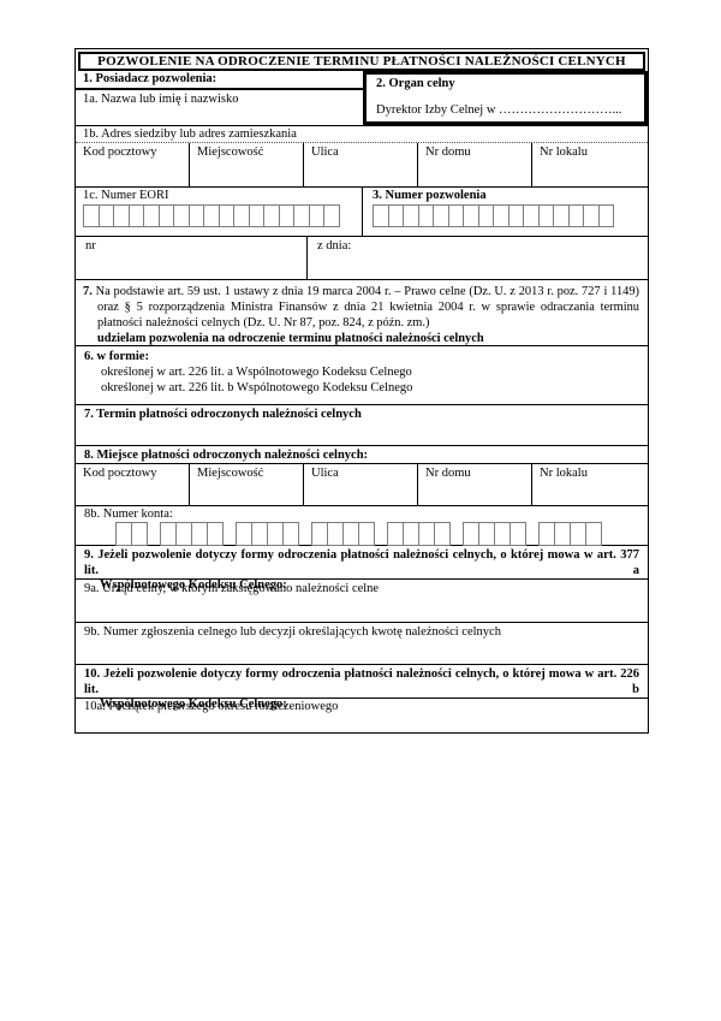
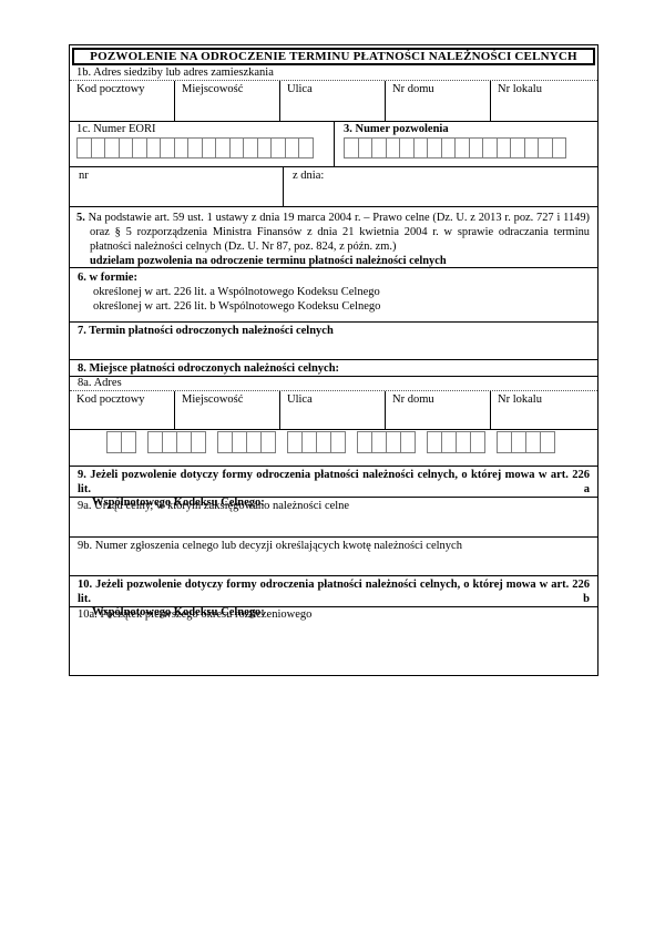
  POZWOLENIE NA ODROCZENIE TERMINU PŁATNOŚCI NALEŻNOŚCI CELNYCH
- 1. Posiadacz pozwolenia:
- 1a. Nazwa lub imię i nazwisko
- 2. Organ celny
- Dyrektor Izby Celnej w ………………………...
  1b. Adres siedziby lub adres zamieszkania
  Kod pocztowy
  Miejscowość
  Ulica
  Nr domu
  Nr lokalu
  1c. Numer EORI
  3. Numer pozwolenia
  nr
  z dnia:
- 7. Na podstawie art. 59 ust. 1 ustawy z dnia 19 marca 2004 r. – Prawo celne (Dz. U. z 2013 r. poz. 727 i 1149)
+ 5. Na podstawie art. 59 ust. 1 ustawy z dnia 19 marca 2004 r. – Prawo celne (Dz. U. z 2013 r. poz. 727 i 1149)
  oraz § 5 rozporządzenia Ministra Finansów z dnia 21 kwietnia 2004 r. w sprawie odraczania terminu
  płatności należności celnych (Dz. U. Nr 87, poz. 824, z późn. zm.)
  udzielam pozwolenia na odroczenie terminu płatności należności celnych
  6. w formie:
  określonej w art. 226 lit. a Wspólnotowego Kodeksu Celnego
  określonej w art. 226 lit. b Wspólnotowego Kodeksu Celnego
  7. Termin płatności odroczonych należności celnych
  8. Miejsce płatności odroczonych należności celnych:
+ 8a. Adres
  Kod pocztowy
  Miejscowość
  Ulica
  Nr domu
  Nr lokalu
- 8b. Numer konta:
- 9. Jeżeli pozwolenie dotyczy formy odroczenia płatności należności celnych, o której mowa w art. 377 lit. a
+ 9. Jeżeli pozwolenie dotyczy formy odroczenia płatności należności celnych, o której mowa w art. 226 lit. a
  Wspólnotowego Kodeksu Celnego:
  9a. Urząd celny, w którym zaksięgowano należności celne
  9b. Numer zgłoszenia celnego lub decyzji określających kwotę należności celnych
  10. Jeżeli pozwolenie dotyczy formy odroczenia płatności należności celnych, o której mowa w art. 226 lit. b
  Wspólnotowego Kodeksu Celnego:
  10a. Początek pierwszego okresu rozliczeniowego
